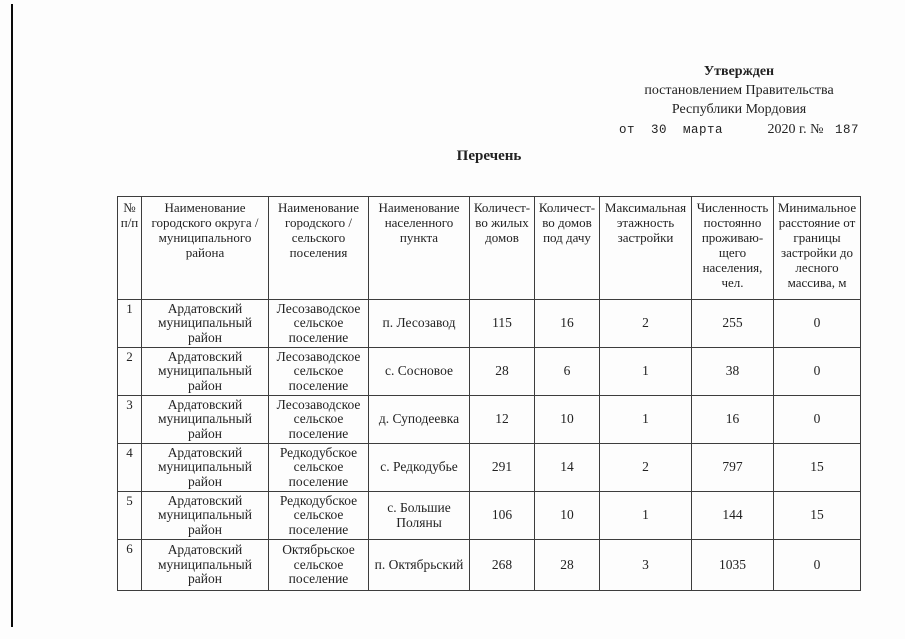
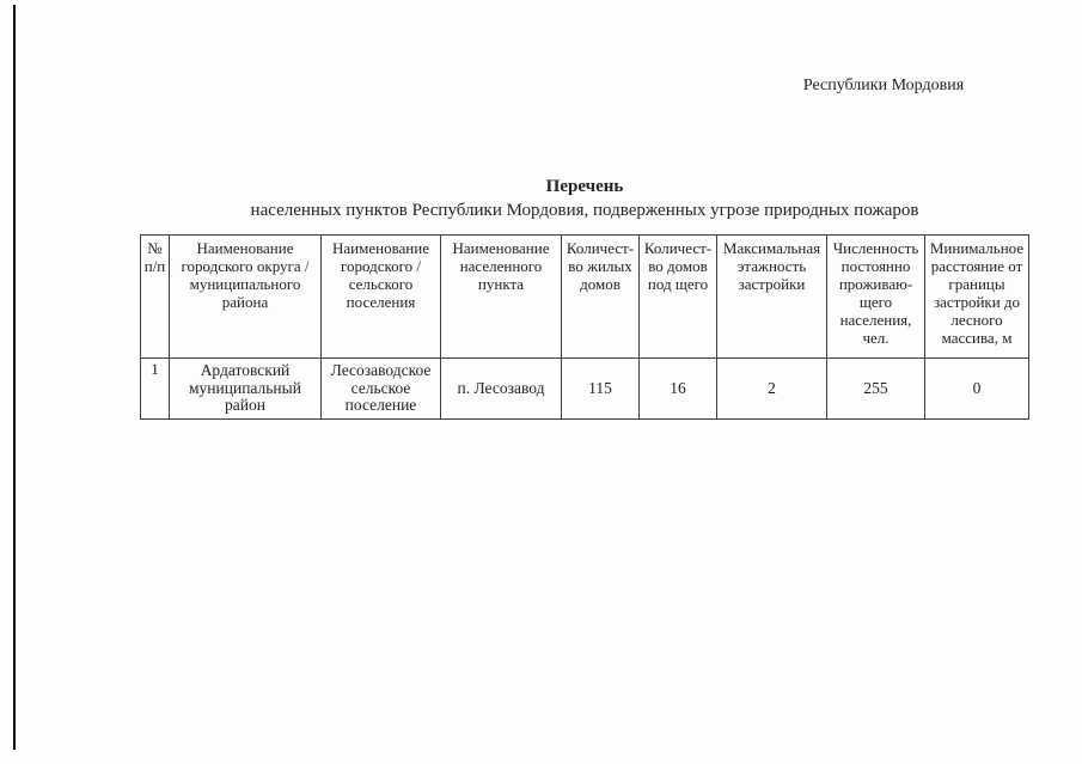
- Утвержден
- постановлением Правительства
  Республики Мордовия
- от 30 марта
- 2020 г. № 187
  Перечень
+ населенных пунктов Республики Мордовия, подверженных угрозе природных пожаров
- № п/п	Наименование городского округа / муниципального района	Наименование городского / сельского поселения	Наименование населенного пункта	Количест- во жилых домов	Количест- во домов под дачу	Максимальная этажность застройки	Численность постоянно проживаю- щего населения, чел.	Минимальное расстояние от границы застройки до лесного массива, м
+ № п/п	Наименование городского округа / муниципального района	Наименование городского / сельского поселения	Наименование населенного пункта	Количест- во жилых домов	Количест- во домов под щего	Максимальная этажность застройки	Численность постоянно проживаю- щего населения, чел.	Минимальное расстояние от границы застройки до лесного массива, м
  1	Ардатовский муниципальный район	Лесозаводское сельское поселение	п. Лесозавод	115	16	2	255	0
- 2	Ардатовский муниципальный район	Лесозаводское сельское поселение	с. Сосновое	28	6	1	38	0
- 3	Ардатовский муниципальный район	Лесозаводское сельское поселение	д. Суподеевка	12	10	1	16	0
- 4	Ардатовский муниципальный район	Редкодубское сельское поселение	с. Редкодубье	291	14	2	797	15
- 5	Ардатовский муниципальный район	Редкодубское сельское поселение	с. Большие Поляны	106	10	1	144	15
- 6	Ардатовский муниципальный район	Октябрьское сельское поселение	п. Октябрьский	268	28	3	1035	0
